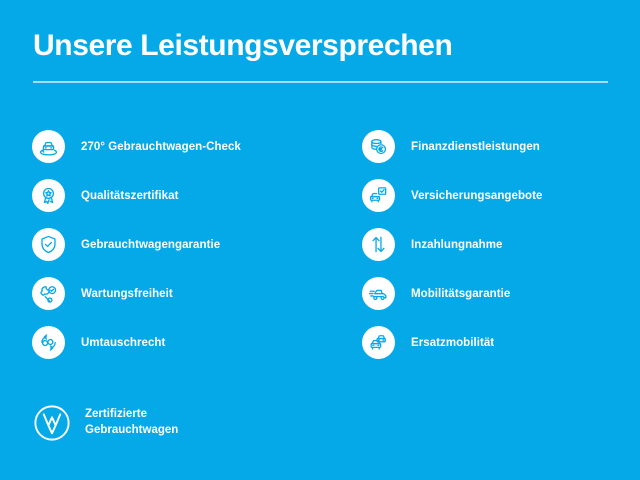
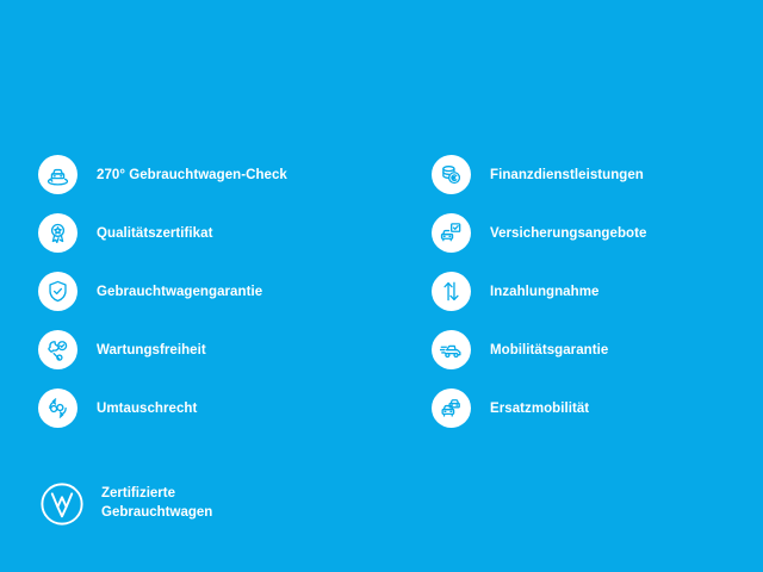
- Unsere Leistungsversprechen
  270° Gebrauchtwagen-Check
  Qualitätszertifikat
  Gebrauchtwagengarantie
  Wartungsfreiheit
  Umtauschrecht
  Finanzdienstleistungen
  Versicherungsangebote
  Inzahlungnahme
  Mobilitätsgarantie
  Ersatzmobilität
  Zertifizierte
  Gebrauchtwagen
